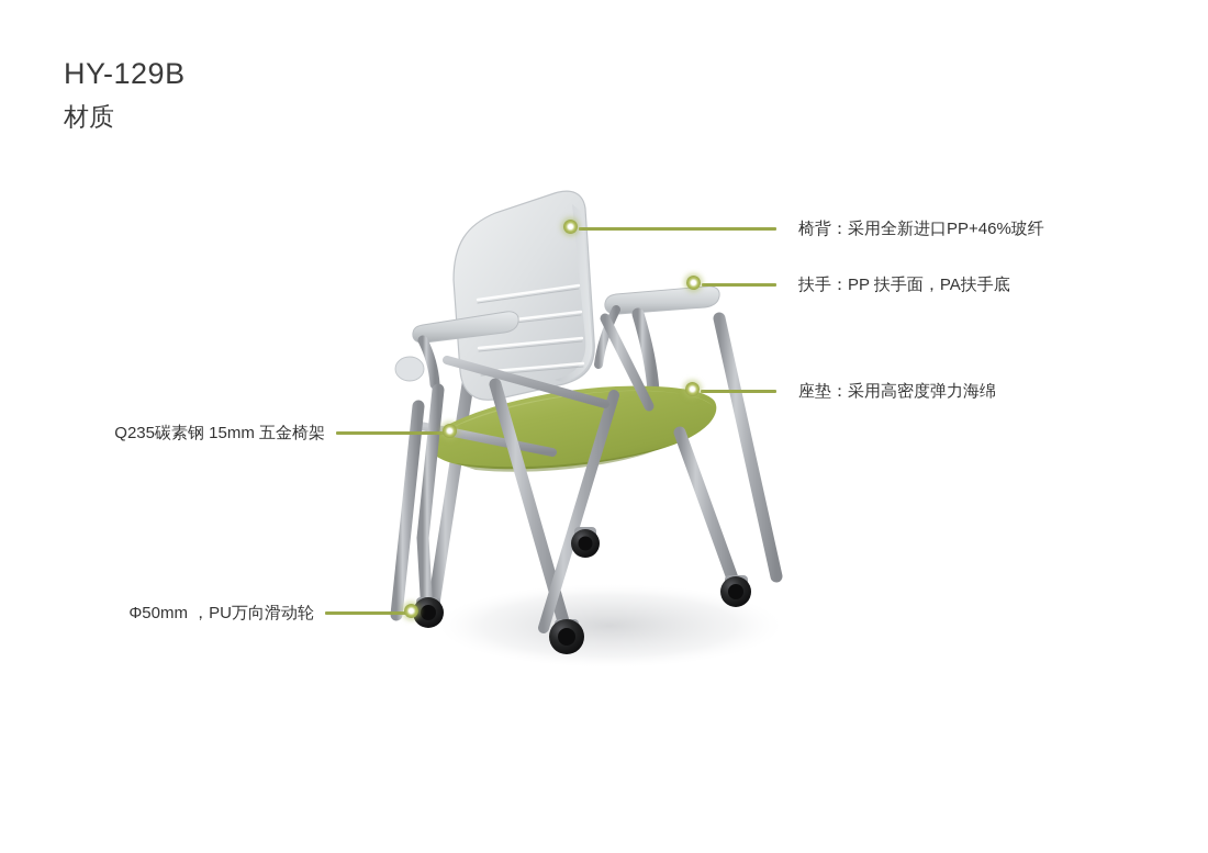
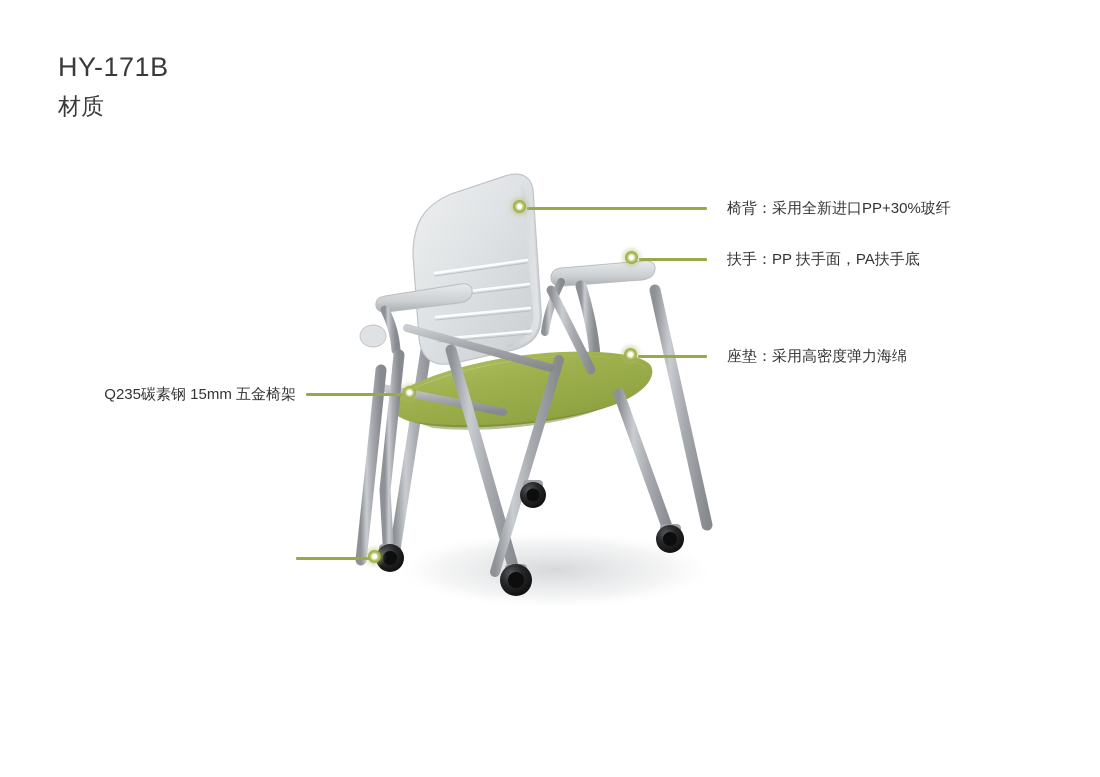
- HY-129B
+ HY-171B
  材质
- 椅背：采用全新进口PP+46%玻纤
+ 椅背：采用全新进口PP+30%玻纤
  扶手：PP 扶手面，PA扶手底
  座垫：采用高密度弹力海绵
  Q235碳素钢 15mm 五金椅架
- Φ50mm ，PU万向滑动轮
